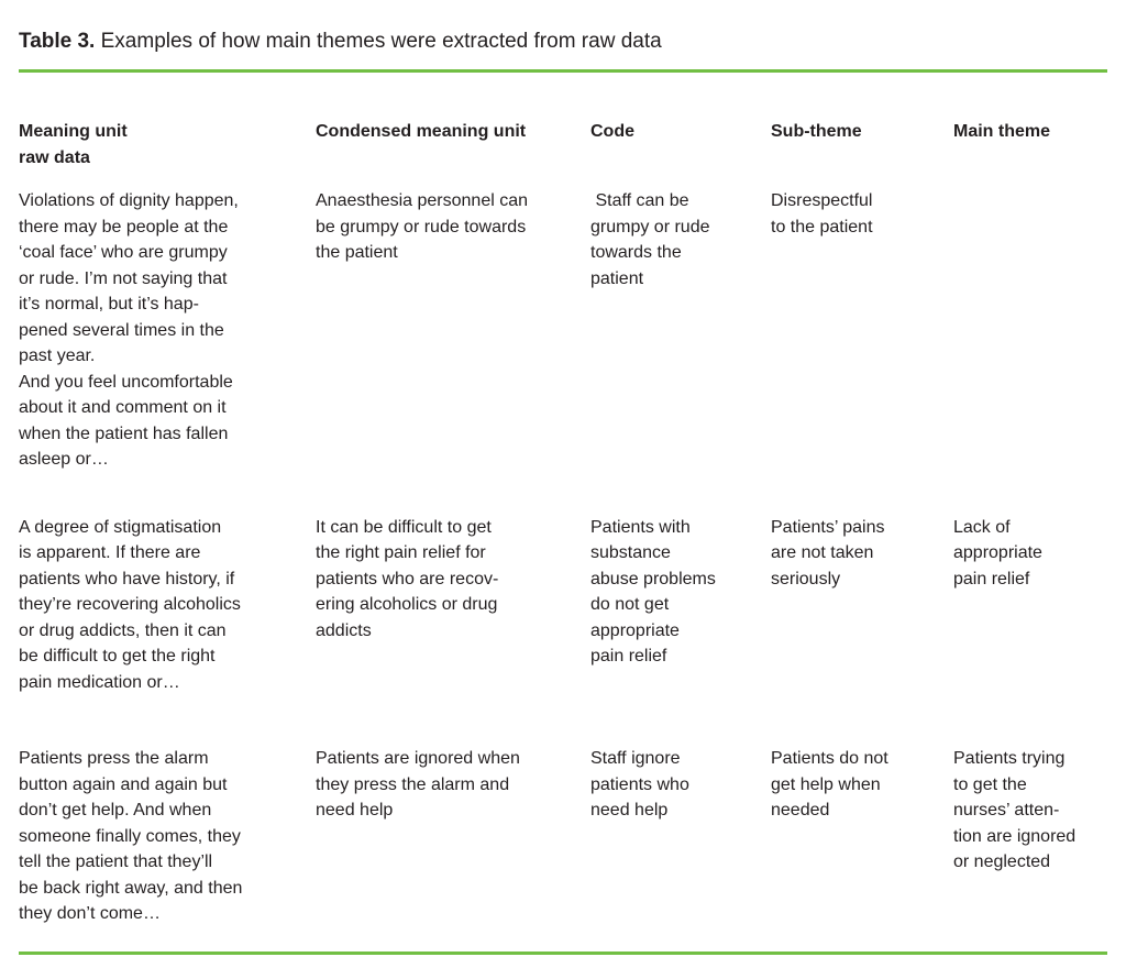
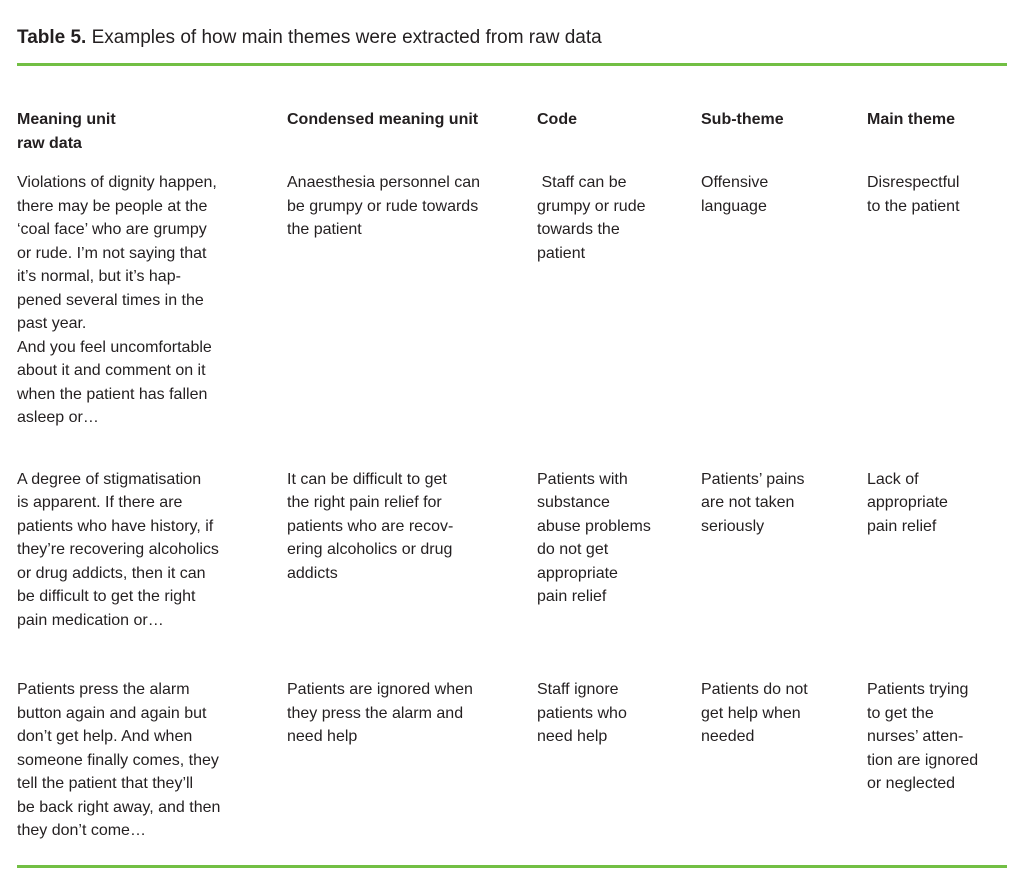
- Table 3. Examples of how main themes were extracted from raw data
+ Table 5. Examples of how main themes were extracted from raw data
  Meaning unit
  raw data
  Condensed meaning unit
  Code
  Sub-theme
  Main theme
  Violations of dignity happen,
  there may be people at the
  ‘coal face’ who are grumpy
  or rude. I’m not saying that
  it’s normal, but it’s hap-
  pened several times in the
  past year.
  And you feel uncomfortable
  about it and comment on it
  when the patient has fallen
  asleep or…
  Anaesthesia personnel can
  be grumpy or rude towards
  the patient
  Staff can be
  grumpy or rude
  towards the
  patient
+ Offensive
+ language
  Disrespectful
  to the patient
  A degree of stigmatisation
  is apparent. If there are
  patients who have history, if
  they’re recovering alcoholics
  or drug addicts, then it can
  be difficult to get the right
  pain medication or…
  It can be difficult to get
  the right pain relief for
  patients who are recov-
  ering alcoholics or drug
  addicts
  Patients with
  substance
  abuse problems
  do not get
  appropriate
  pain relief
  Patients’ pains
  are not taken
  seriously
  Lack of
  appropriate
  pain relief
  Patients press the alarm
  button again and again but
  don’t get help. And when
  someone finally comes, they
  tell the patient that they’ll
  be back right away, and then
  they don’t come…
  Patients are ignored when
  they press the alarm and
  need help
  Staff ignore
  patients who
  need help
  Patients do not
  get help when
  needed
  Patients trying
  to get the
  nurses’ atten-
  tion are ignored
  or neglected
